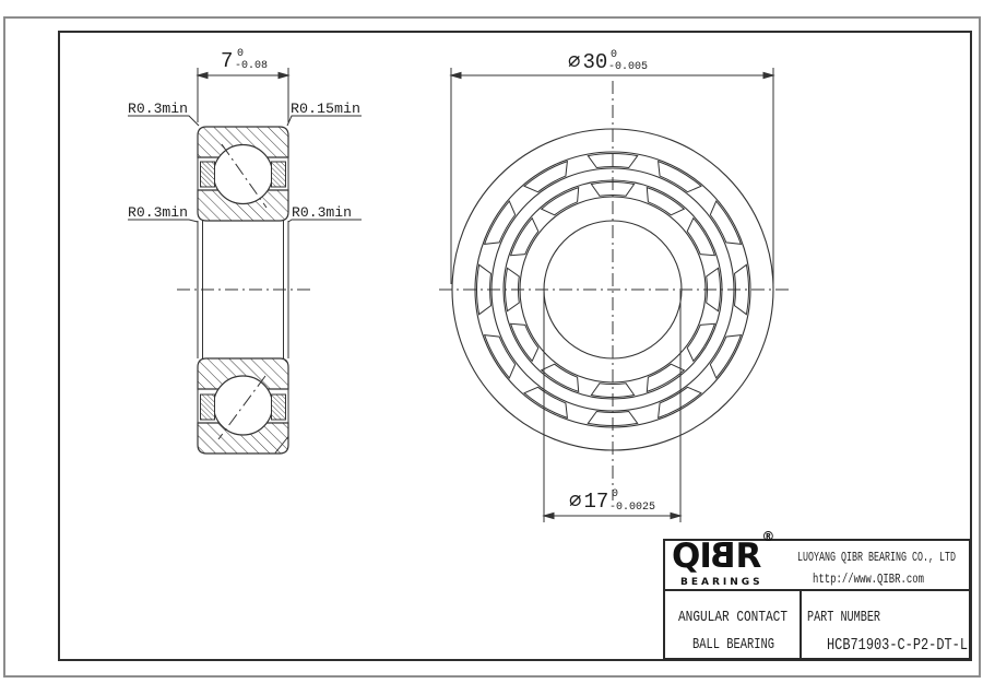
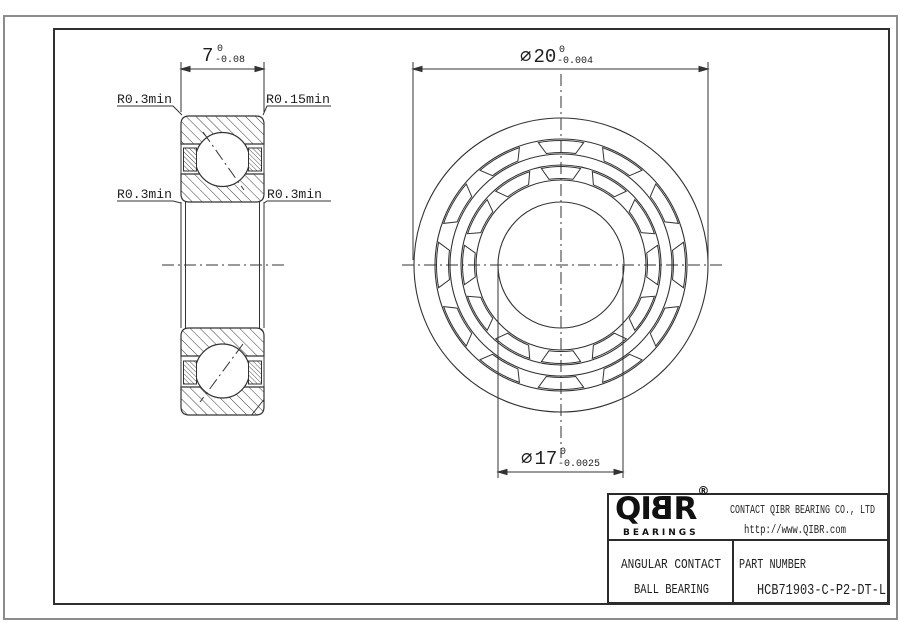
  7
  0
  -0.08
- ∅30
+ ∅20
  0
- -0.005
+ -0.004
  ∅17
  0
  -0.0025
  R0.3min
  R0.15min
  R0.3min
  R0.3min
- LUOYANG QIBR BEARING CO., LTD
+ CONTACT QIBR BEARING CO., LTD
  http://www.QIBR.com
  ANGULAR CONTACT
  BALL BEARING
  PART NUMBER
  HCB71903-C-P2-DT-L
  BEARINGS
